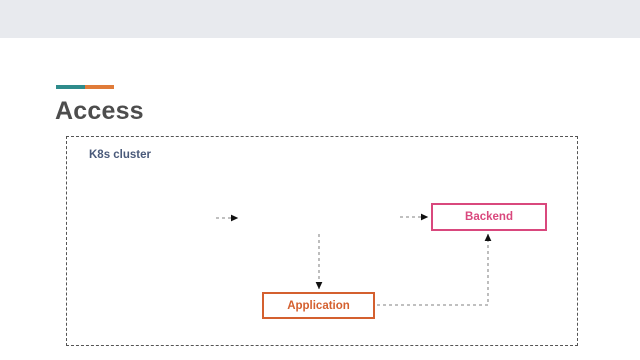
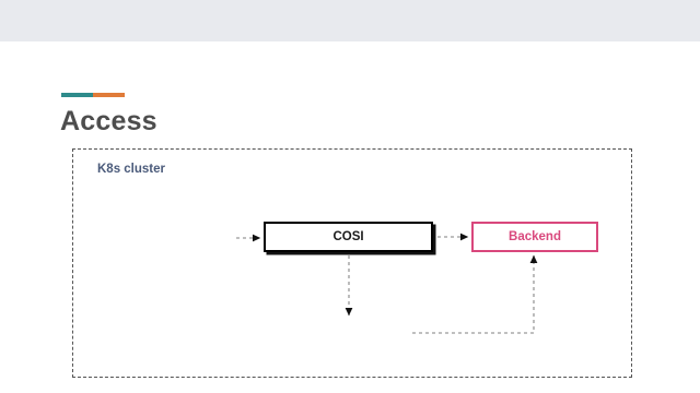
  Access
  K8s cluster
+ COSI
  Backend
- Application
